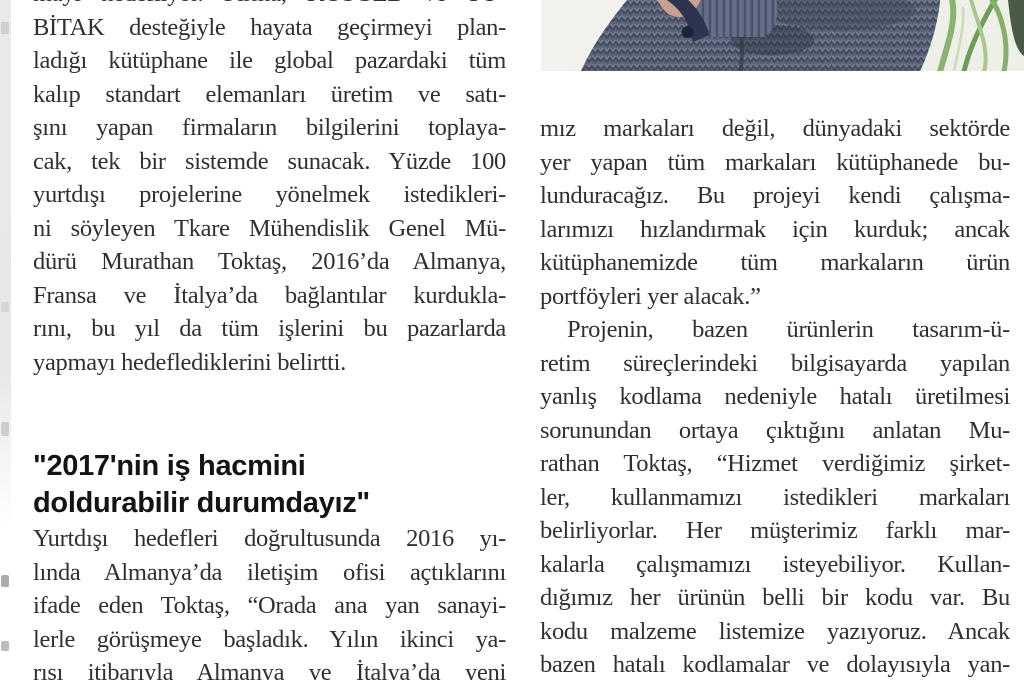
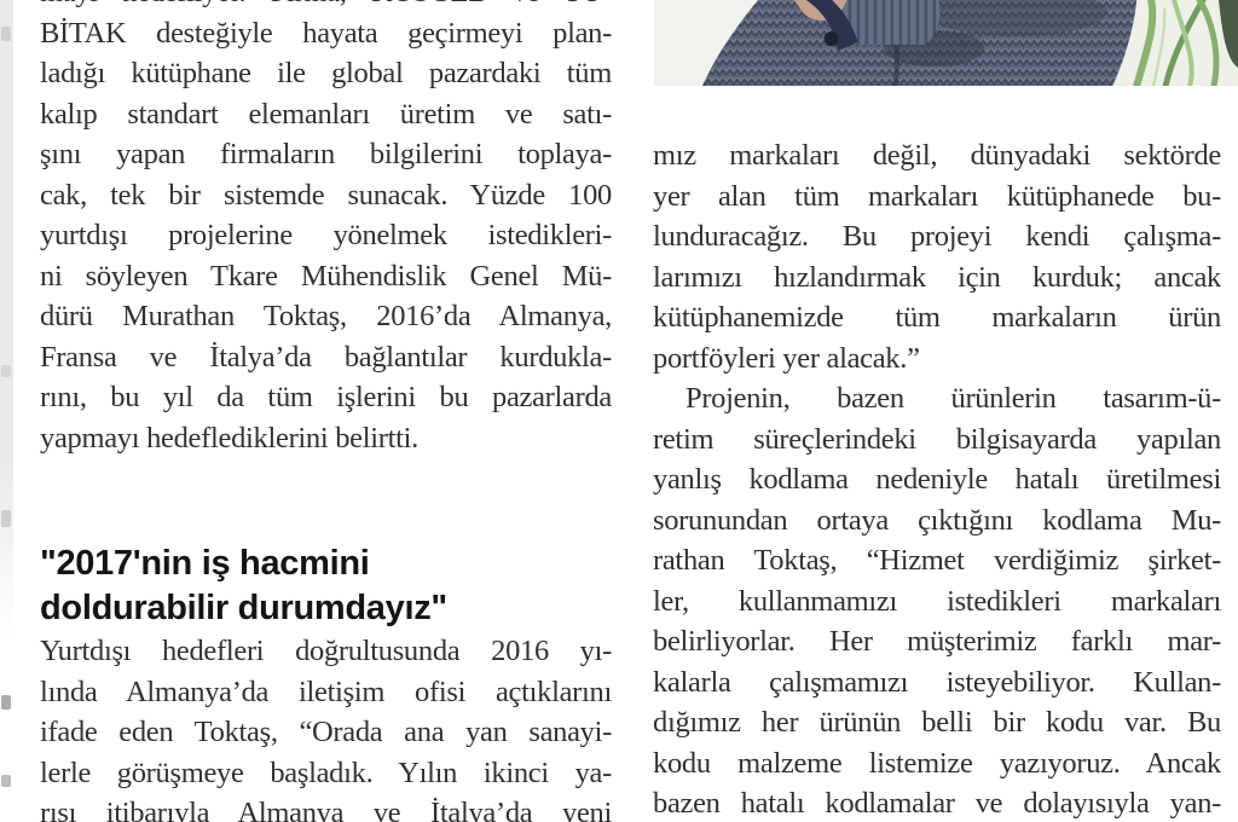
  BİTAK desteğiyle hayata geçirmeyi plan-
  ladığı kütüphane ile global pazardaki tüm
  kalıp standart elemanları üretim ve satı-
  şını yapan firmaların bilgilerini toplaya-
  cak, tek bir sistemde sunacak. Yüzde 100
  yurtdışı projelerine yönelmek istedikleri-
  ni söyleyen Tkare Mühendislik Genel Mü-
  dürü Murathan Toktaş, 2016’da Almanya,
  Fransa ve İtalya’da bağlantılar kurdukla-
  rını, bu yıl da tüm işlerini bu pazarlarda
  yapmayı hedeflediklerini belirtti.
  "2017'nin iş hacmini
  doldurabilir durumdayız"
  Yurtdışı hedefleri doğrultusunda 2016 yı-
  lında Almanya’da iletişim ofisi açtıklarını
  ifade eden Toktaş, “Orada ana yan sanayi-
  lerle görüşmeye başladık. Yılın ikinci ya-
  rısı itibarıyla Almanya ve İtalya’da yeni
  mız markaları değil, dünyadaki sektörde
- yer yapan tüm markaları kütüphanede bu-
+ yer alan tüm markaları kütüphanede bu-
  lunduracağız. Bu projeyi kendi çalışma-
  larımızı hızlandırmak için kurduk; ancak
  kütüphanemizde tüm markaların ürün
  portföyleri yer alacak.”
  Projenin, bazen ürünlerin tasarım-ü-
  retim süreçlerindeki bilgisayarda yapılan
  yanlış kodlama nedeniyle hatalı üretilmesi
- sorunundan ortaya çıktığını anlatan Mu-
+ sorunundan ortaya çıktığını kodlama Mu-
  rathan Toktaş, “Hizmet verdiğimiz şirket-
  ler, kullanmamızı istedikleri markaları
  belirliyorlar. Her müşterimiz farklı mar-
  kalarla çalışmamızı isteyebiliyor. Kullan-
  dığımız her ürünün belli bir kodu var. Bu
  kodu malzeme listemize yazıyoruz. Ancak
  bazen hatalı kodlamalar ve dolayısıyla yan-
